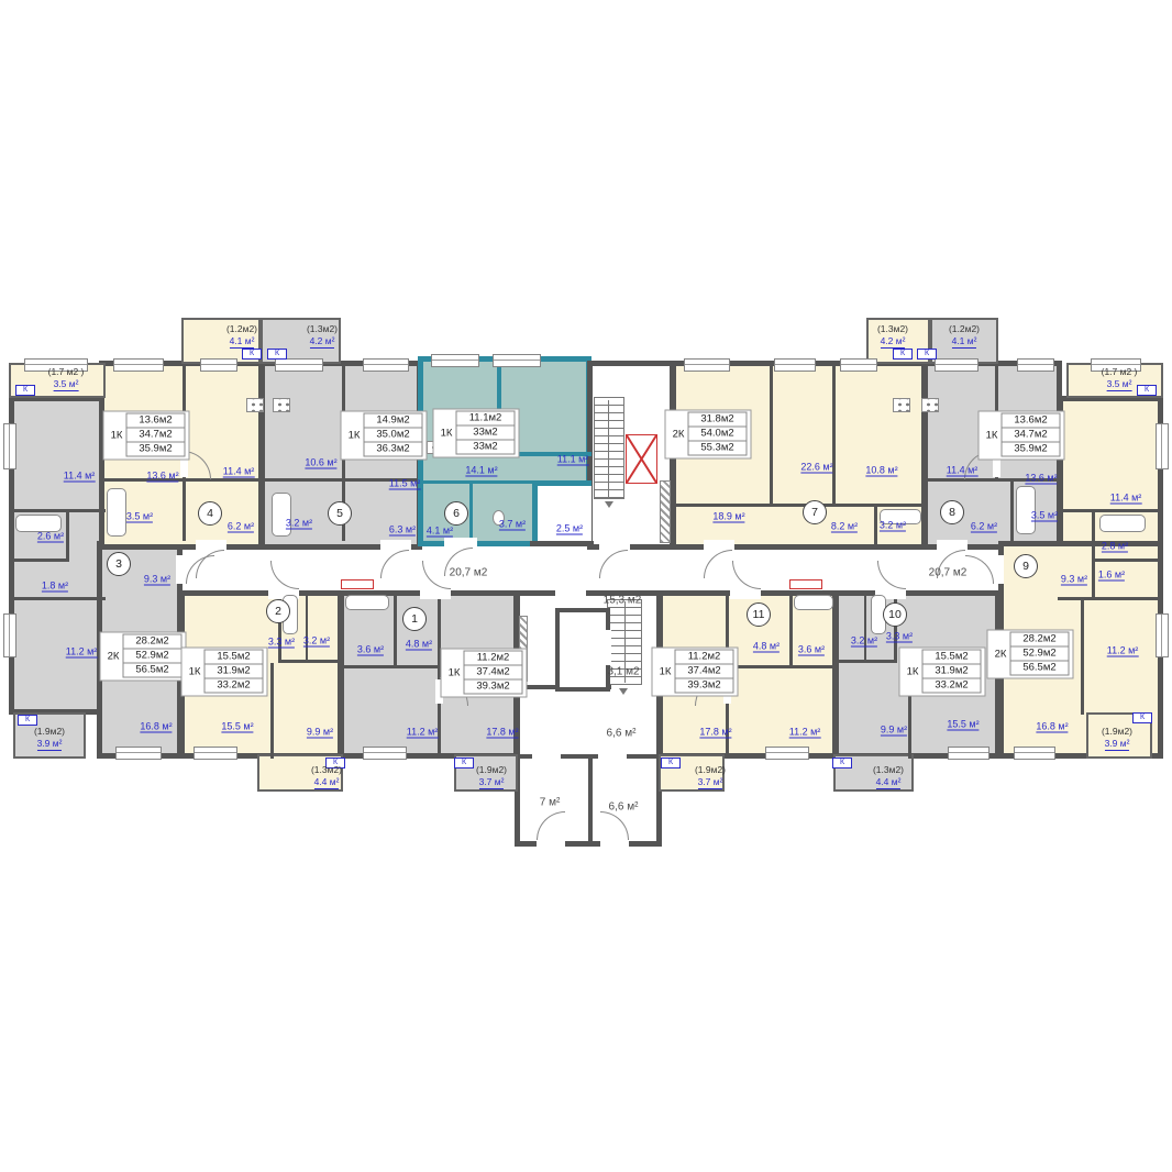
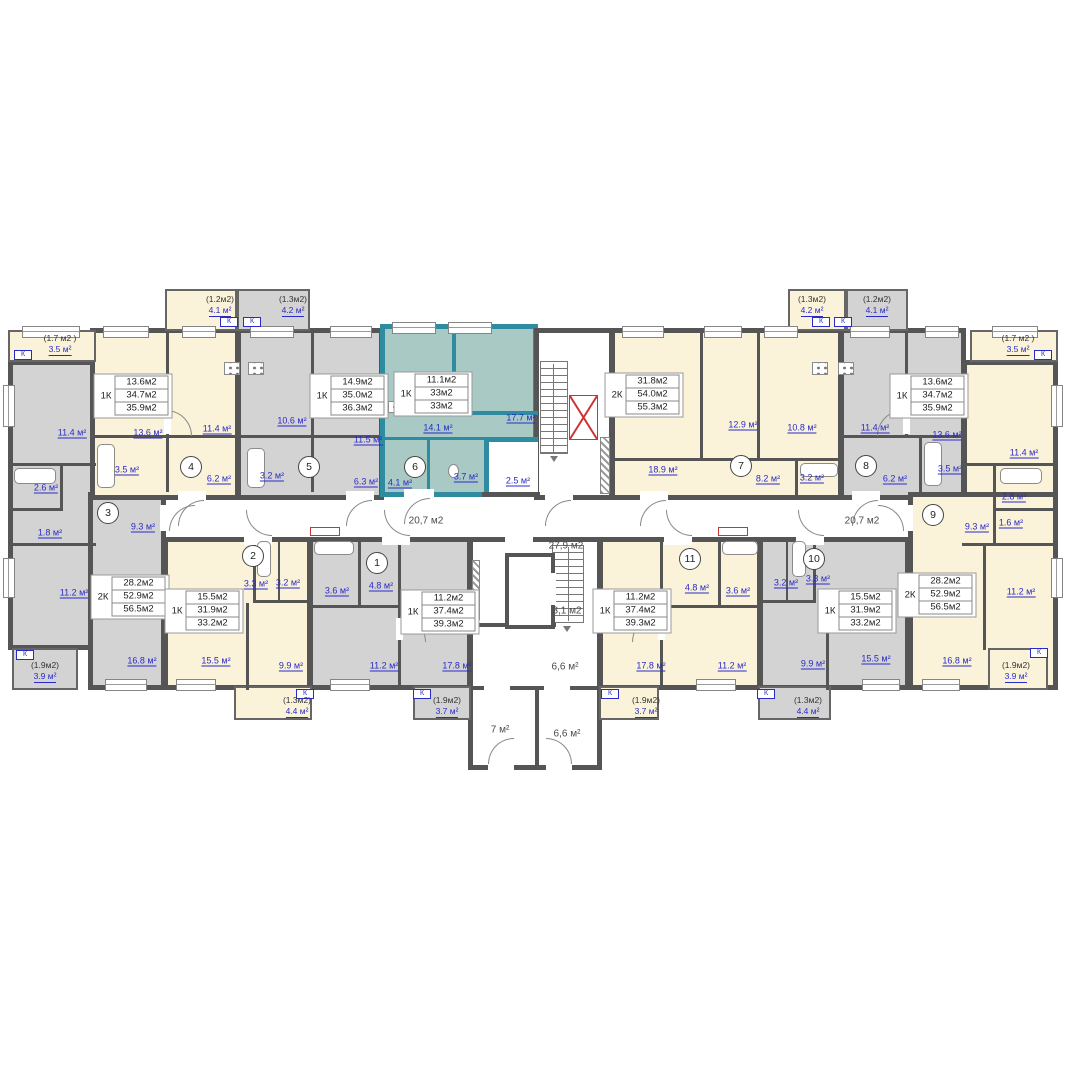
  1К
  13.6м2
  34.7м2
  35.9м2
  1К
  14.9м2
  35.0м2
  36.3м2
  1К
  11.1м2
  33м2
  33м2
  2К
  31.8м2
  54.0м2
  55.3м2
  1К
  13.6м2
  34.7м2
  35.9м2
  2К
  28.2м2
  52.9м2
  56.5м2
  1К
  15.5м2
  31.9м2
  33.2м2
  1К
  11.2м2
  37.4м2
  39.3м2
  1К
  11.2м2
  37.4м2
  39.3м2
  1К
  15.5м2
  31.9м2
  33.2м2
  2К
  28.2м2
  52.9м2
  56.5м2
  1
  2
  3
  4
  5
  6
  7
  8
  9
  10
  11
  13.6 м²
  11.4 м²
  3.5 м²
  6.2 м²
  10.6 м²
  11.5 м²
  3.2 м²
  6.3 м²
  14.1 м²
- 11.1 м²
+ 17.7 м²
  4.1 м²
  3.7 м²
  18.9 м²
- 22.6 м²
+ 12.9 м²
  10.8 м²
  8.2 м²
  3.2 м²
  11.4 м²
  13.6 м²
  6.2 м²
  3.5 м²
  11.4 м²
  2.6 м²
  1.8 м²
  9.3 м²
  11.2 м²
  16.8 м²
  11.4 м²
  2.8 м²
  1.6 м²
  9.3 м²
  11.2 м²
  16.8 м²
  3.3 м²
  3.2 м²
  9.9 м²
  15.5 м²
  3.6 м²
  4.8 м²
  11.2 м²
  17.8 м²
  4.8 м²
  3.6 м²
  11.2 м²
  17.8 м²
  3.2 м²
  3.3 м²
  9.9 м²
  15.5 м²
  2.5 м²
  (1.7 м2 )
  3.5 м²
  (1.7 м2 )
  3.5 м²
  (1.2м2)
  4.1 м²
  (1.3м2)
  4.2 м²
  (1.3м2)
  4.2 м²
  (1.2м2)
  4.1 м²
  (1.9м2)
  3.9 м²
  (1.9м2)
  3.9 м²
  (1.3м2)
  4.4 м²
  (1.9м2)
  3.7 м²
  (1.9м2)
  3.7 м²
  (1.3м2)
  4.4 м²
  20,7 м2
  20,7 м2
- 15,3 м2
+ 27,9 м2
  3,1 м2
  6,6 м²
  7 м²
  6,6 м²
